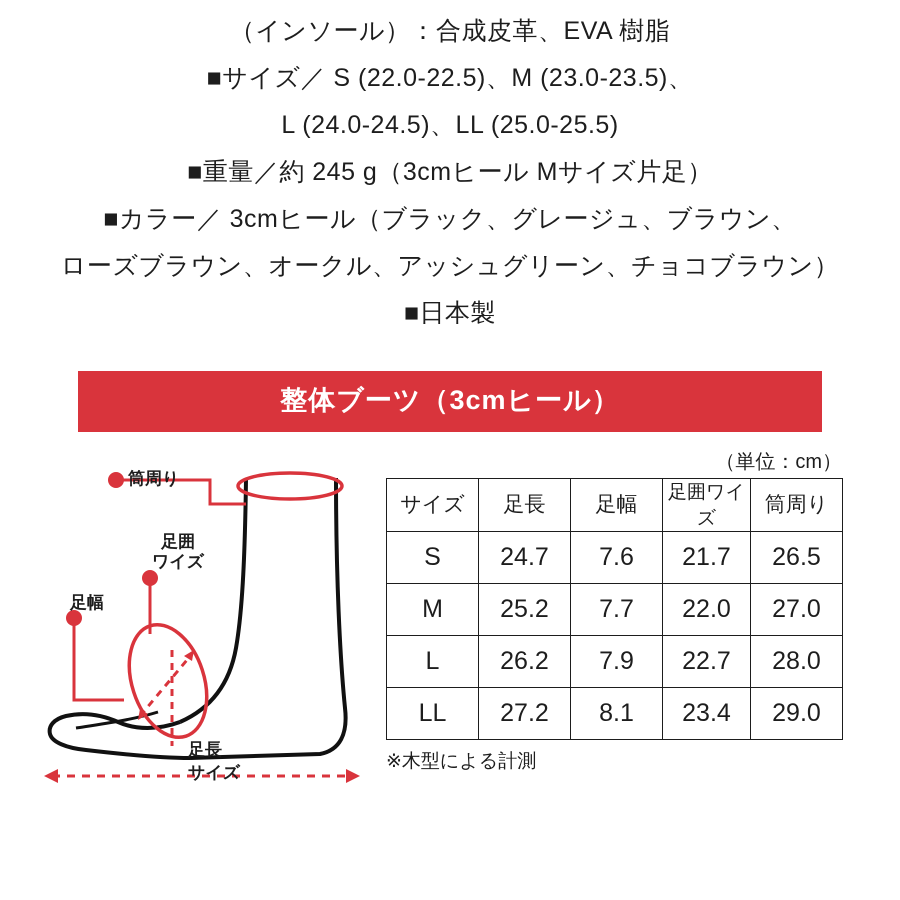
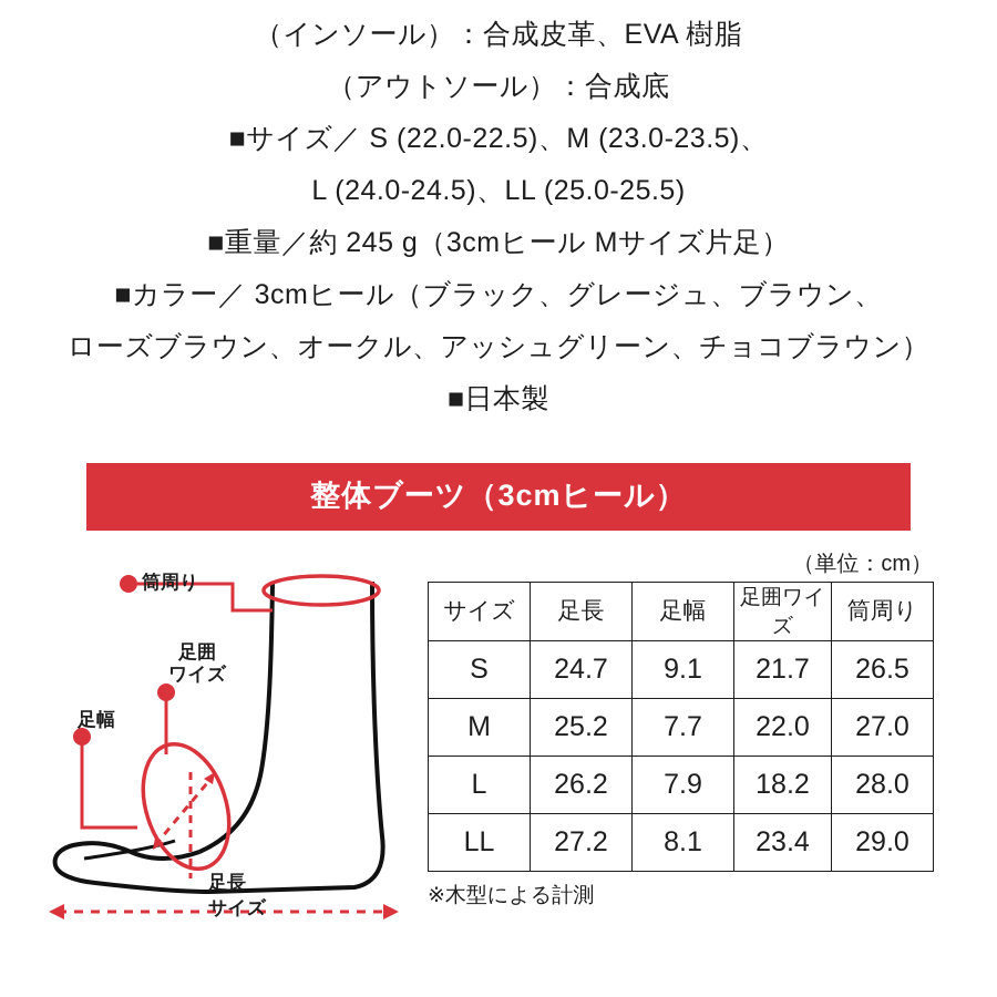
  （インソール）：合成皮革、EVA 樹脂
+ （アウトソール）：合成底
  ■サイズ／ S (22.0-22.5)、M (23.0-23.5)、
  L (24.0-24.5)、LL (25.0-25.5)
  ■重量／約 245 g（3cmヒール Mサイズ片足）
  ■カラー／ 3cmヒール（ブラック、グレージュ、ブラウン、
  ローズブラウン、オークル、アッシュグリーン、チョコブラウン）
  ■日本製
  整体ブーツ（3cmヒール）
  （単位：cm）
  筒周り
  足囲
  ワイズ
  足幅
  足長
  サイズ
  サイズ	足長	足幅	足囲ワイズ	筒周り
- S	24.7	7.6	21.7	26.5
+ S	24.7	9.1	21.7	26.5
  M	25.2	7.7	22.0	27.0
- L	26.2	7.9	22.7	28.0
+ L	26.2	7.9	18.2	28.0
  LL	27.2	8.1	23.4	29.0
  ※木型による計測
